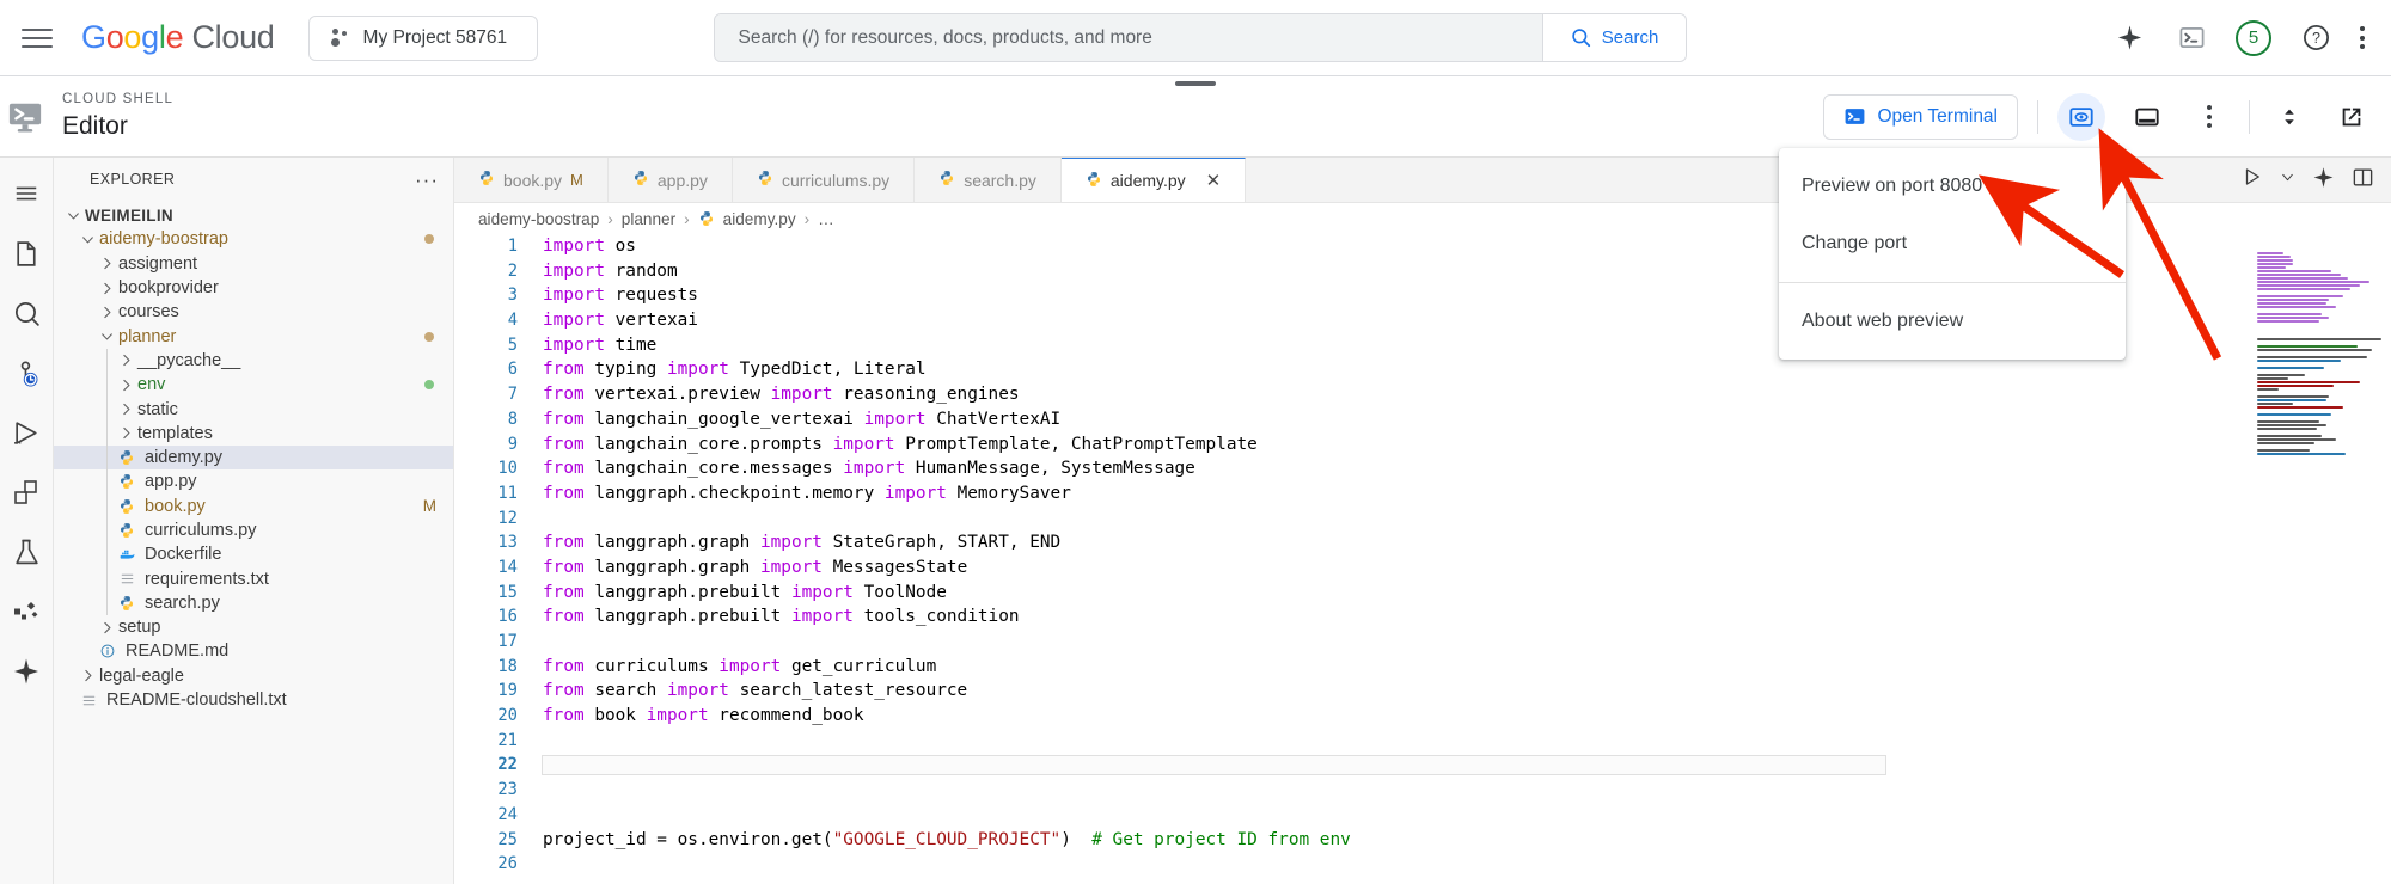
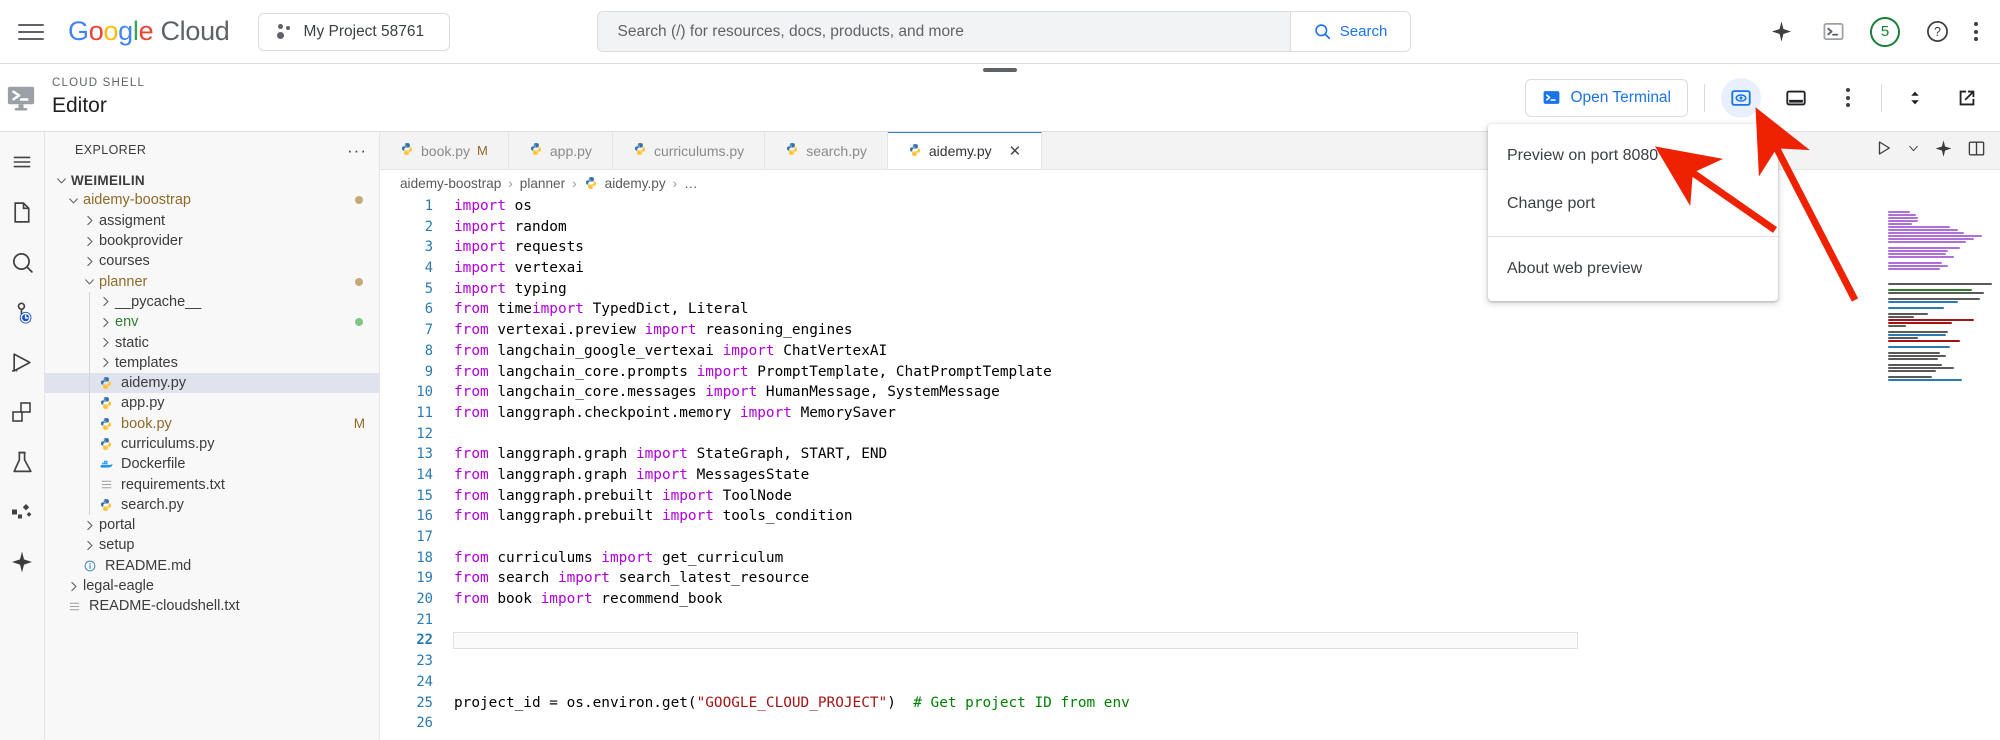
  Google Cloud
  My Project 58761
  Search (/) for resources, docs, products, and more
  Search
  5
  ?
  CLOUD SHELL
  Editor
  Open Terminal
  EXPLORER
  ···
  WEIMEILIN
  aidemy-boostrap
  assigment
  bookprovider
  courses
  planner
  __pycache__
  env
  static
  templates
  aidemy.py
  app.py
  book.py
  M
  curriculums.py
  Dockerfile
  requirements.txt
  search.py
+ portal
  setup
  README.md
  legal-eagle
  README-cloudshell.txt
  book.py
  M
  app.py
  curriculums.py
  search.py
  aidemy.py
  ✕
  aidemy-boostrap
  ›
  planner
  ›
  aidemy.py
  ›
  …
  1
  import os
  2
  import random
  3
  import requests
  4
  import vertexai
  5
- import time
+ import typing
  6
- from typing import TypedDict, Literal
+ from timeimport TypedDict, Literal
  7
  from vertexai.preview import reasoning_engines
  8
  from langchain_google_vertexai import ChatVertexAI
  9
  from langchain_core.prompts import PromptTemplate, ChatPromptTemplate
  10
  from langchain_core.messages import HumanMessage, SystemMessage
  11
  from langgraph.checkpoint.memory import MemorySaver
  12
  13
  from langgraph.graph import StateGraph, START, END
  14
  from langgraph.graph import MessagesState
  15
  from langgraph.prebuilt import ToolNode
  16
  from langgraph.prebuilt import tools_condition
  17
  18
  from curriculums import get_curriculum
  19
  from search import search_latest_resource
  20
  from book import recommend_book
  21
  22
  23
  24
  25
  project_id = os.environ.get("GOOGLE_CLOUD_PROJECT") # Get project ID from env
  26
  Preview on port 8080
  Change port
  About web preview
